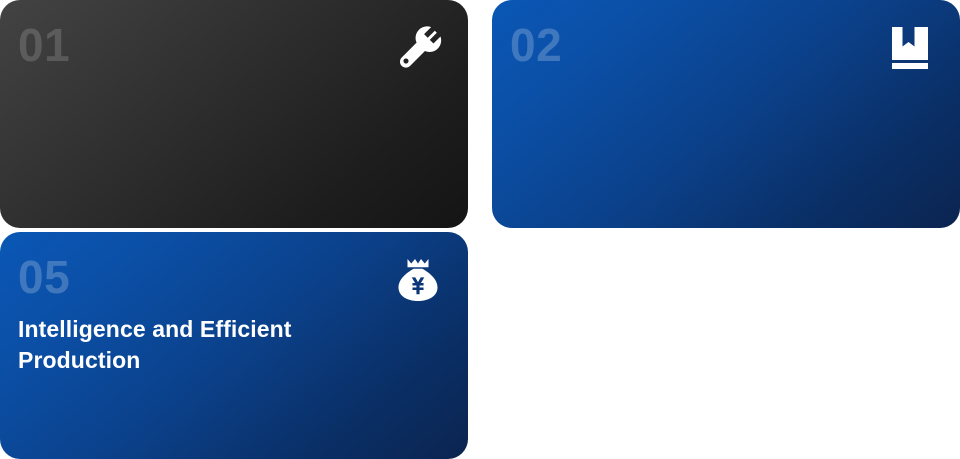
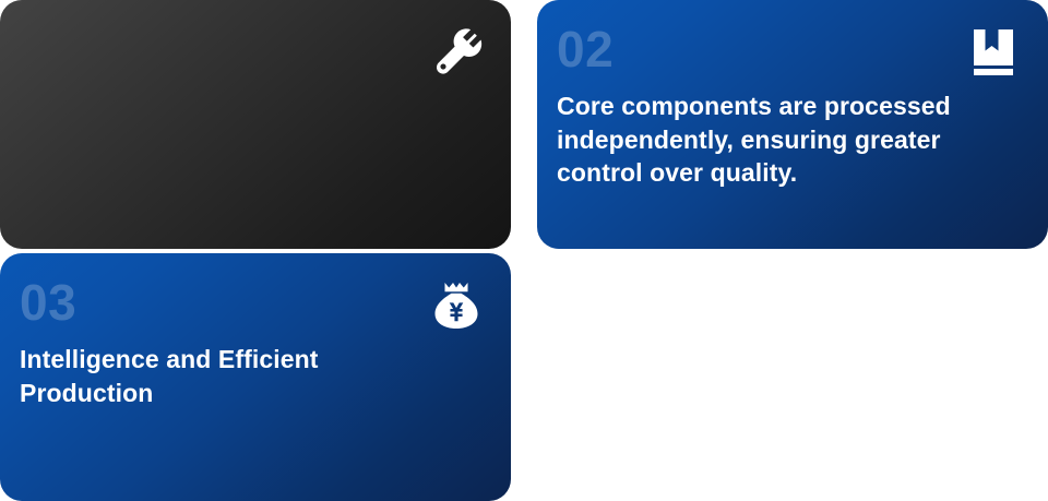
- 01
  02
+ Core components are processed
+ independently, ensuring greater
+ control over quality.
- 05
+ 03
  Intelligence and Efficient
  Production
